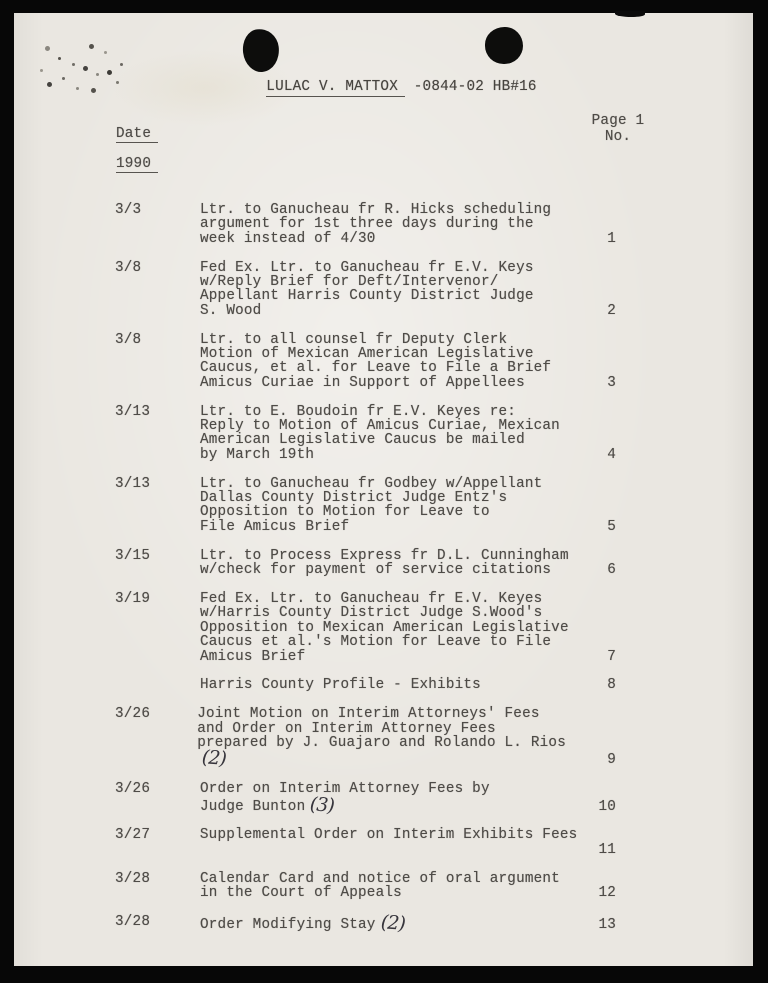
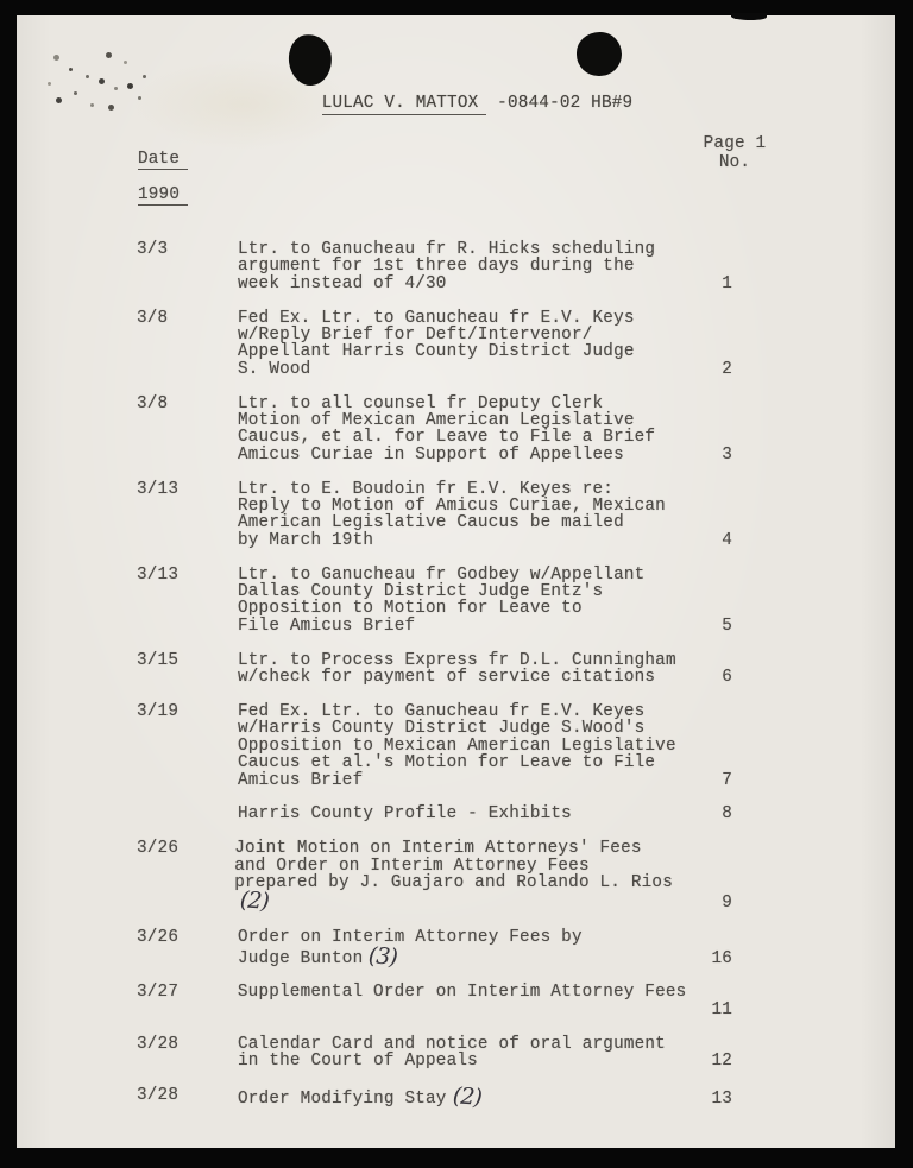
- LULAC V. MATTOX -0844-02 HB#16
+ LULAC V. MATTOX -0844-02 HB#9
  Page 1
  No.
  Date
  1990
  3/3
  Ltr. to Ganucheau fr R. Hicks scheduling
  argument for 1st three days during the
  week instead of 4/30
  1
  3/8
  Fed Ex. Ltr. to Ganucheau fr E.V. Keys
  w/Reply Brief for Deft/Intervenor/
  Appellant Harris County District Judge
  S. Wood
  2
  3/8
  Ltr. to all counsel fr Deputy Clerk
  Motion of Mexican American Legislative
  Caucus, et al. for Leave to File a Brief
  Amicus Curiae in Support of Appellees
  3
  3/13
  Ltr. to E. Boudoin fr E.V. Keyes re:
  Reply to Motion of Amicus Curiae, Mexican
  American Legislative Caucus be mailed
  by March 19th
  4
  3/13
  Ltr. to Ganucheau fr Godbey w/Appellant
  Dallas County District Judge Entz's
  Opposition to Motion for Leave to
  File Amicus Brief
  5
  3/15
  Ltr. to Process Express fr D.L. Cunningham
  w/check for payment of service citations
  6
  3/19
  Fed Ex. Ltr. to Ganucheau fr E.V. Keyes
  w/Harris County District Judge S.Wood's
  Opposition to Mexican American Legislative
  Caucus et al.'s Motion for Leave to File
  Amicus Brief
  7
  Harris County Profile - Exhibits
  8
  3/26
  Joint Motion on Interim Attorneys' Fees
  and Order on Interim Attorney Fees
  9
  3/26
  Order on Interim Attorney Fees by
- 10
+ 16
  3/27
- Supplemental Order on Interim Exhibits Fees
+ Supplemental Order on Interim Attorney Fees
  11
  3/28
  Calendar Card and notice of oral argument
  in the Court of Appeals
  12
  3/28
  13
